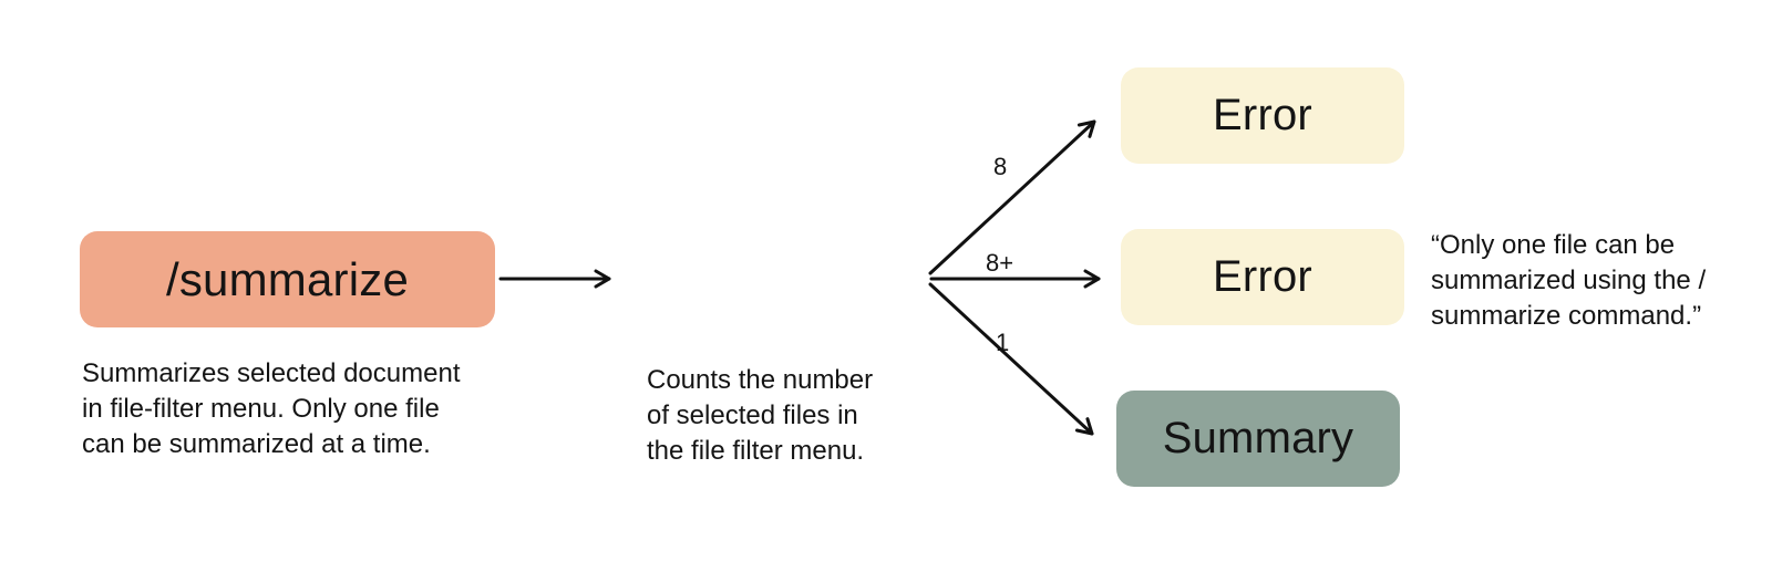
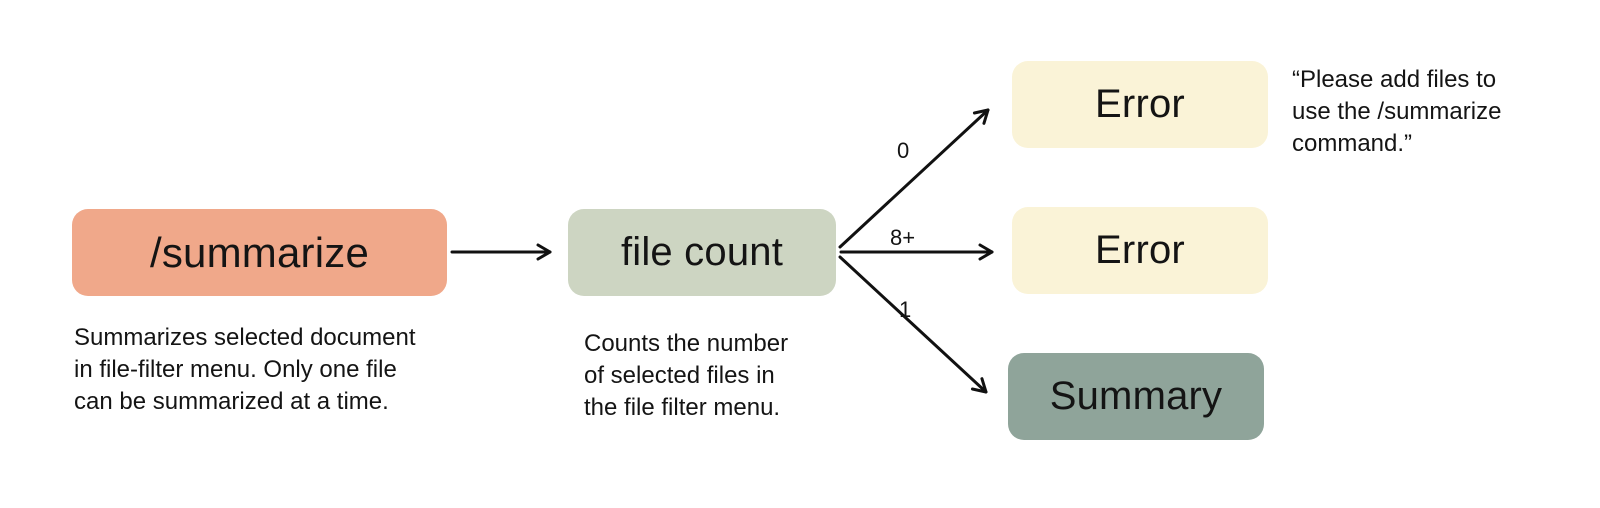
  /summarize
  Summarizes selected document
  in file-filter menu. Only one file
  can be summarized at a time.
+ file count
  Counts the number
  of selected files in
  the file filter menu.
- 8
+ 0
  8+
  1
  Error
+ “Please add files to
+ use the /summarize
+ command.”
  Error
- “Only one file can be
- summarized using the /
- summarize command.”
  Summary
